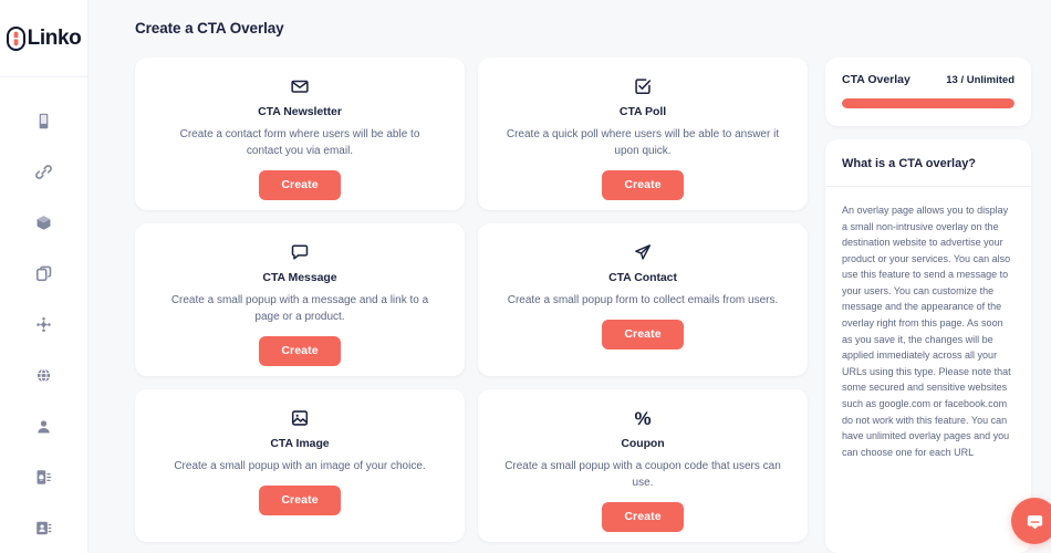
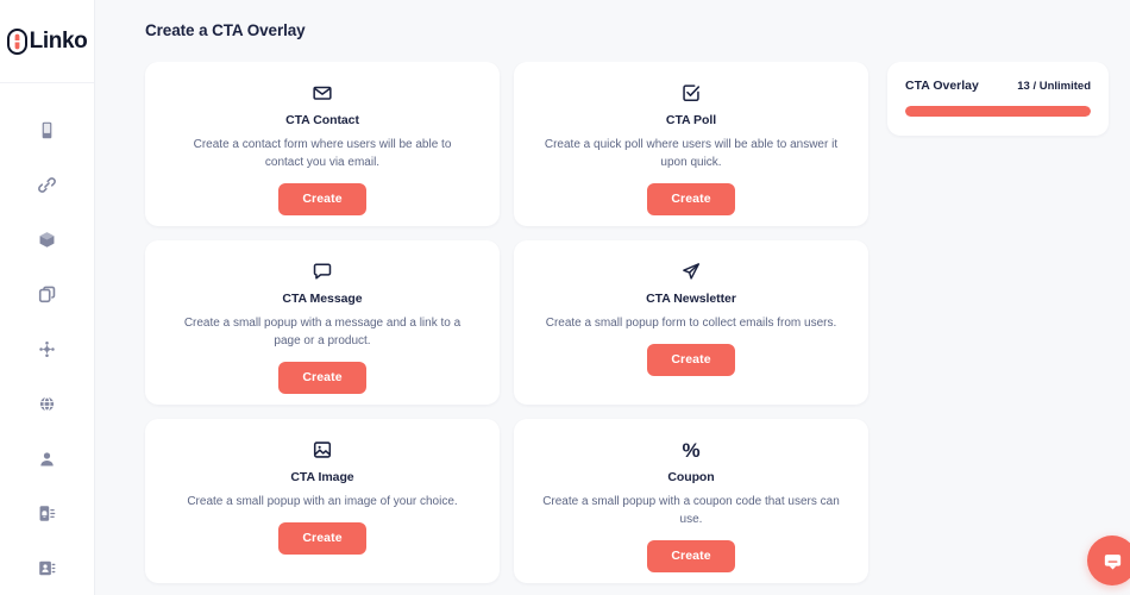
  Linko
  Create a CTA Overlay
- CTA Newsletter
+ CTA Contact
  Create a contact form where users will be able to contact you via email.
  Create
  CTA Poll
  Create a quick poll where users will be able to answer it upon quick.
  Create
  CTA Message
  Create a small popup with a message and a link to a page or a product.
  Create
- CTA Contact
+ CTA Newsletter
  Create a small popup form to collect emails from users.
  Create
  CTA Image
  Create a small popup with an image of your choice.
  Create
  %
  Coupon
  Create a small popup with a coupon code that users can use.
  Create
  CTA Overlay
  13 / Unlimited
- What is a CTA overlay?
- An overlay page allows you to display a small non-intrusive overlay on the destination website to advertise your product or your services. You can also use this feature to send a message to your users. You can customize the message and the appearance of the overlay right from this page. As soon as you save it, the changes will be applied immediately across all your URLs using this type. Please note that some secured and sensitive websites such as google.com or facebook.com do not work with this feature. You can have unlimited overlay pages and you can choose one for each URL
